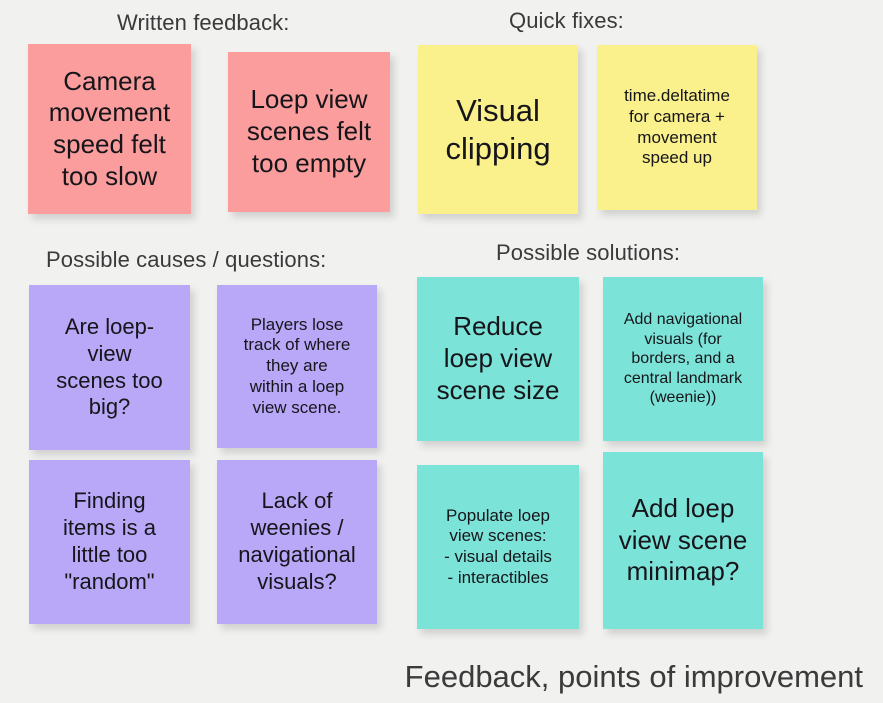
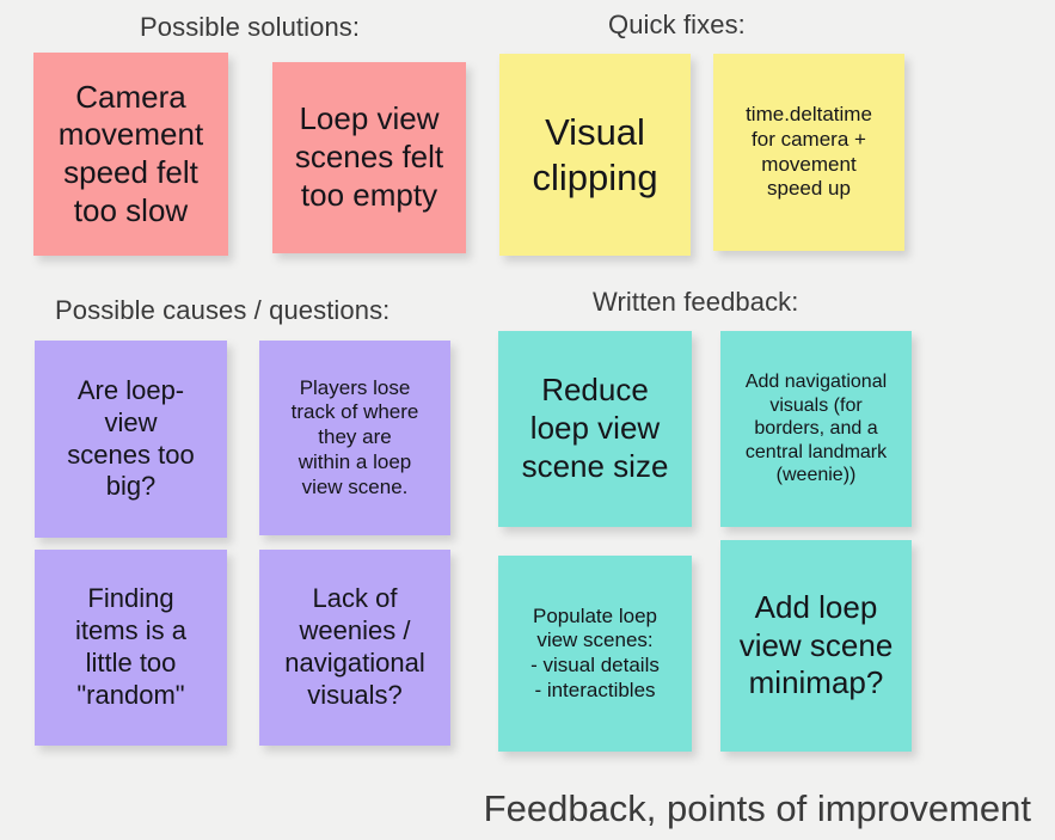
- Written feedback:
+ Possible solutions:
  Quick fixes:
  Possible causes / questions:
- Possible solutions:
+ Written feedback:
  Camera
  movement
  speed felt
  too slow
  Loep view
  scenes felt
  too empty
  Visual
  clipping
  time.deltatime
  for camera +
  movement
  speed up
  Are loep-
  view
  scenes too
  big?
  Players lose
  track of where
  they are
  within a loep
  view scene.
  Finding
  items is a
  little too
  "random"
  Lack of
  weenies /
  navigational
  visuals?
  Reduce
  loep view
  scene size
  Add navigational
  visuals (for
  borders, and a
  central landmark
  (weenie))
  Populate loep
  view scenes:
  - visual details
  - interactibles
  Add loep
  view scene
  minimap?
  Feedback, points of improvement
